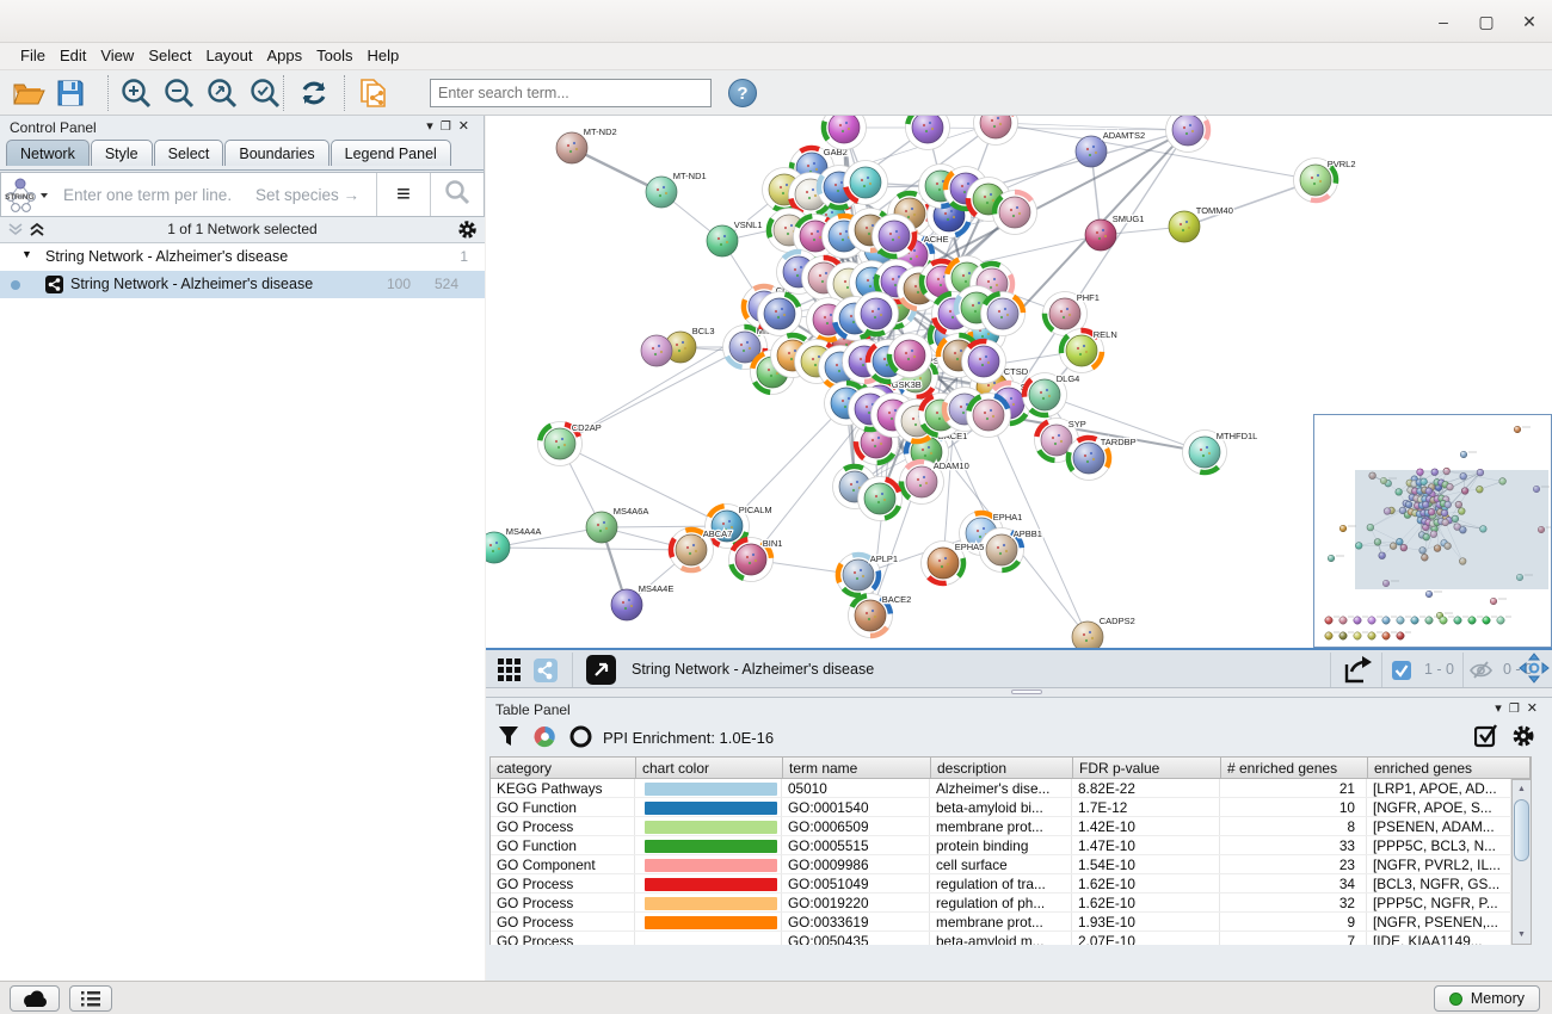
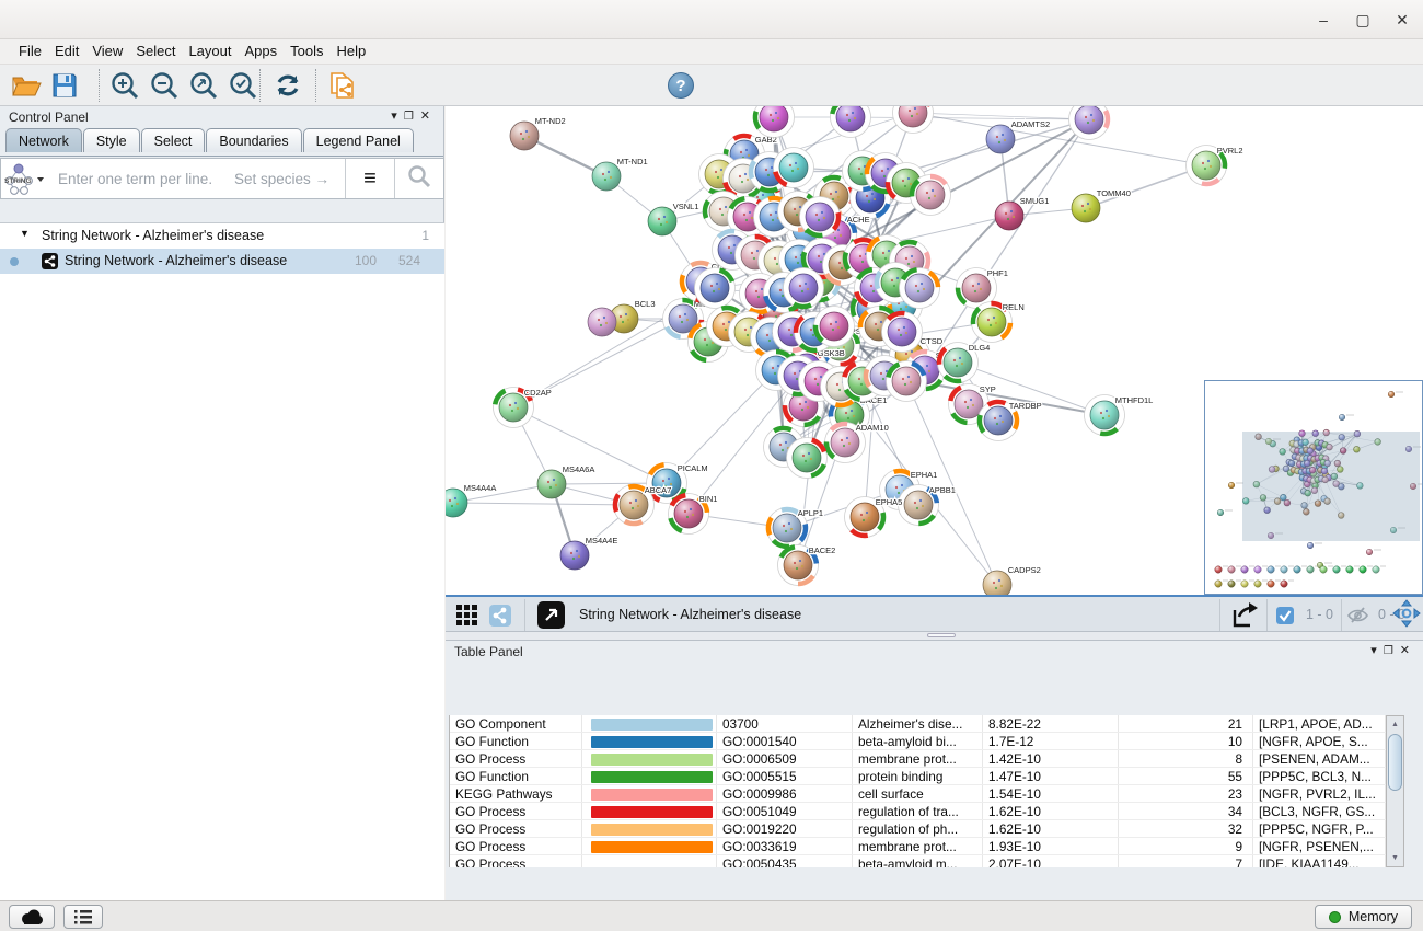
  –
  ▢
  ✕
  File Edit View Select Layout Apps Tools Help
- Enter search term...
  ?
  Control Panel
  ▾❐✕
  Network Style Select Boundaries Legend Panel
  Enter one term per line.
  Set species →
  ≡
- 1 of 1 Network selected
  ▼
  String Network - Alzheimer's disease
  1
  String Network - Alzheimer's disease
  100
  524
  MT-ND2
  MT-ND1
  VSNL1
  GAB2
  ACHE
  CTSD
  DLG4
  PHF1
  RELN
  SMUG1
  TOMM40
  PVRL2
  ADAMTS2
  MTHFD1L
  SYP
  TARDBP
  CD2AP
  MS4A6A
  MS4A4A
  MS4A4E
  PICALM
  ABCA7
  BIN1
  APLP1
  BACE2
  EPHA1
  APBB1
  EPHA5
  ADAM10
  GSK3B
  CADPS2
  BCL3
  String Network - Alzheimer's disease
  1 - 0
  0 - 0
  Table Panel
  ▾❐✕
- PPI Enrichment: 1.0E-16
- category
- chart color
- term name
- description
- FDR p-value
- # enriched genes
- enriched genes
- KEGG Pathways
+ GO Component
- 05010
+ 03700
  Alzheimer's dise...
  8.82E-22
  21
  [LRP1, APOE, AD...
  GO Function
  GO:0001540
  beta-amyloid bi...
  1.7E-12
  10
  [NGFR, APOE, S...
  GO Process
  GO:0006509
  membrane prot...
  1.42E-10
  8
  [PSENEN, ADAM...
  GO Function
  GO:0005515
  protein binding
  1.47E-10
- 33
+ 55
  [PPP5C, BCL3, N...
- GO Component
+ KEGG Pathways
  GO:0009986
  cell surface
  1.54E-10
  23
  [NGFR, PVRL2, IL...
  GO Process
  GO:0051049
  regulation of tra...
  1.62E-10
  34
  [BCL3, NGFR, GS...
  GO Process
  GO:0019220
  regulation of ph...
  1.62E-10
  32
  [PPP5C, NGFR, P...
  GO Process
  GO:0033619
  membrane prot...
  1.93E-10
  9
  [NGFR, PSENEN,...
  GO Process
  GO:0050435
  beta-amyloid m...
  2.07E-10
  7
  [IDE, KIAA1149...
  Memory
